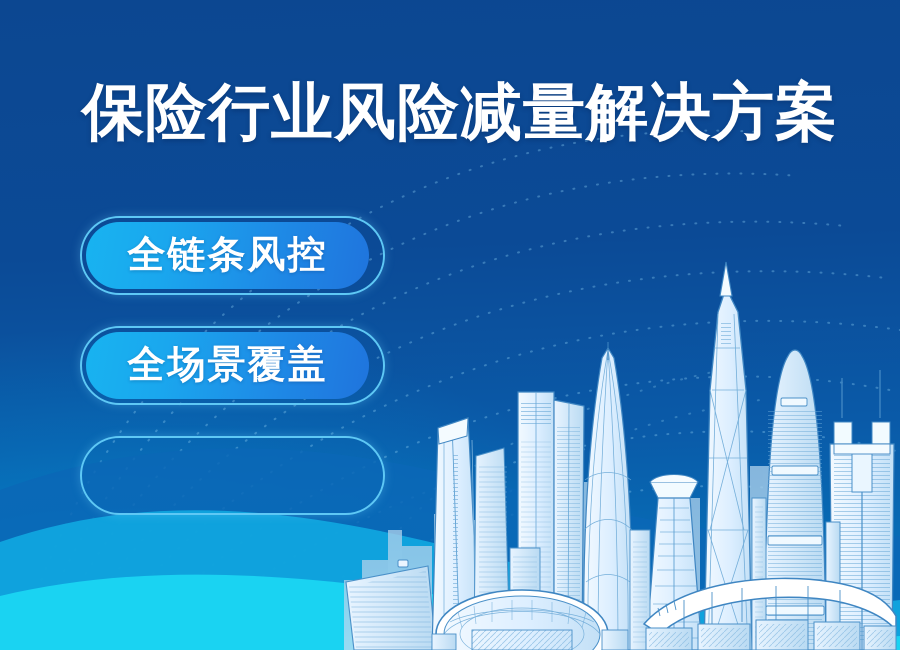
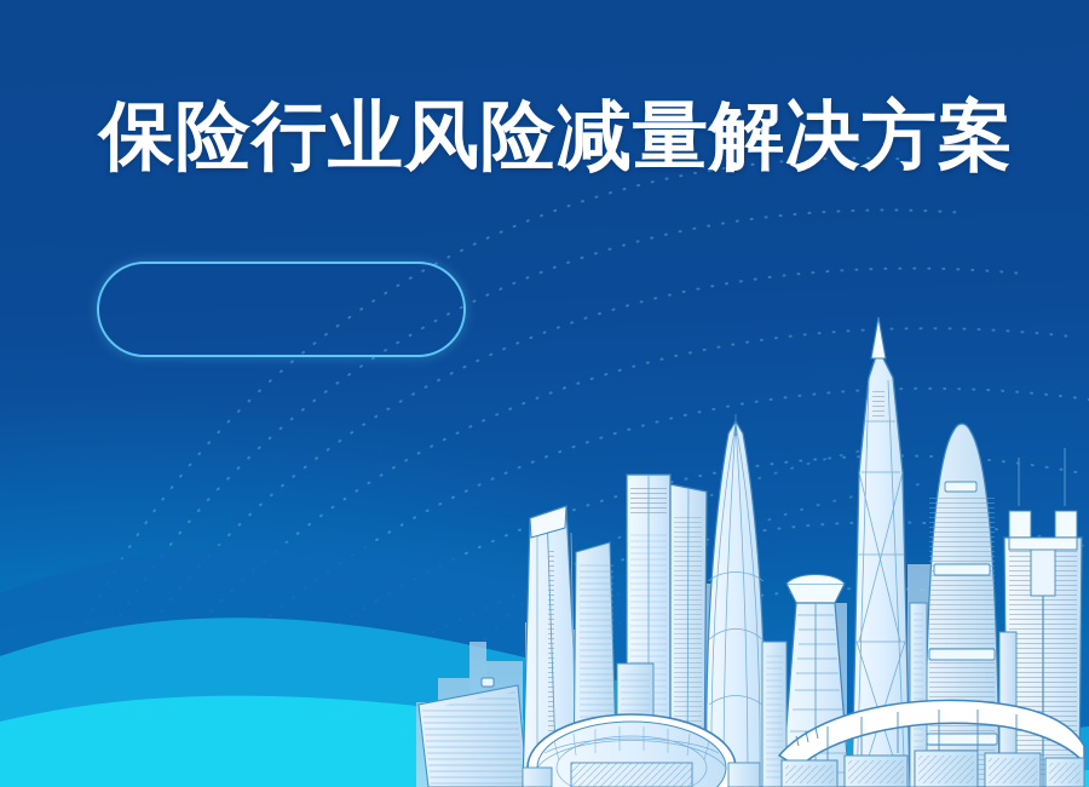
  保险行业风险减量解决方案
- 全链条风控
- 全场景覆盖
